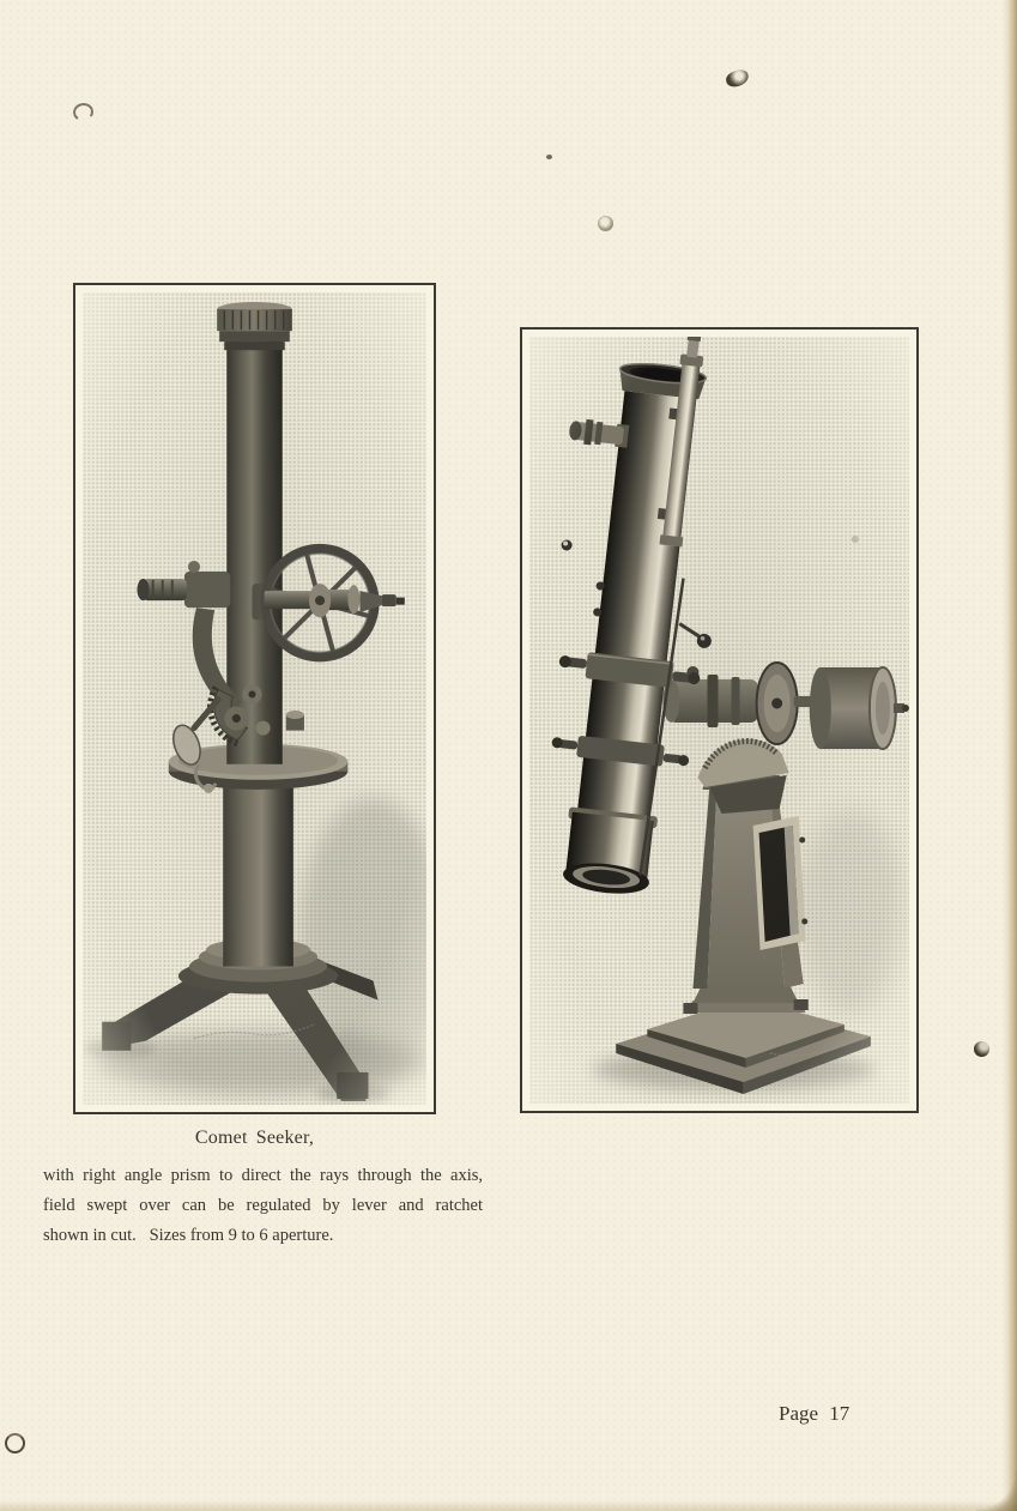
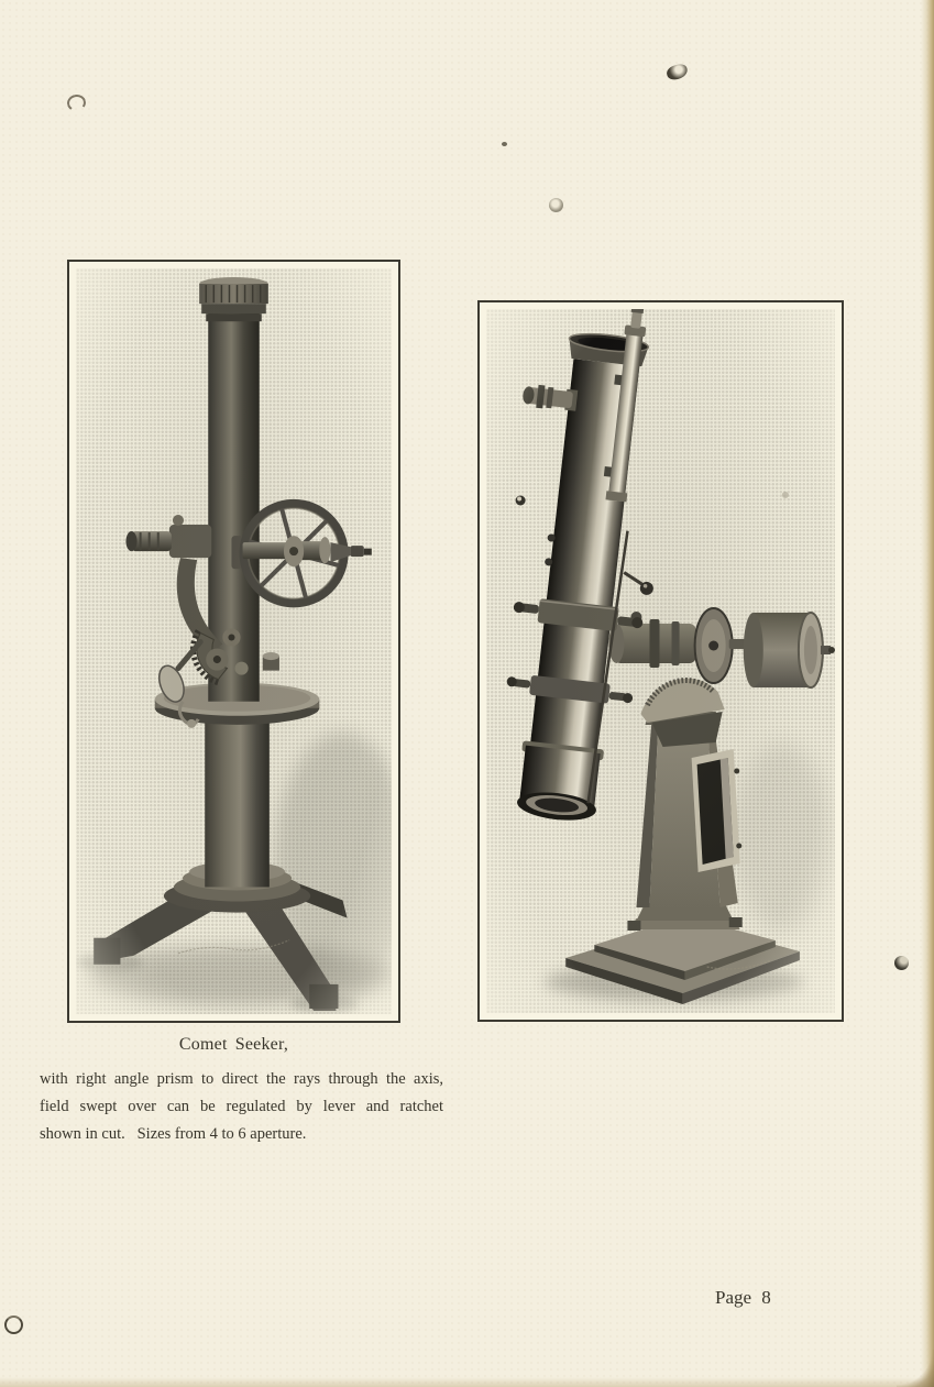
  Comet Seeker,
  with right angle prism to direct the rays through the axis,
  field swept over can be regulated by lever and ratchet
- shown in cut. Sizes from 9 to 6 aperture.
+ shown in cut. Sizes from 4 to 6 aperture.
- Page 17
+ Page 8
